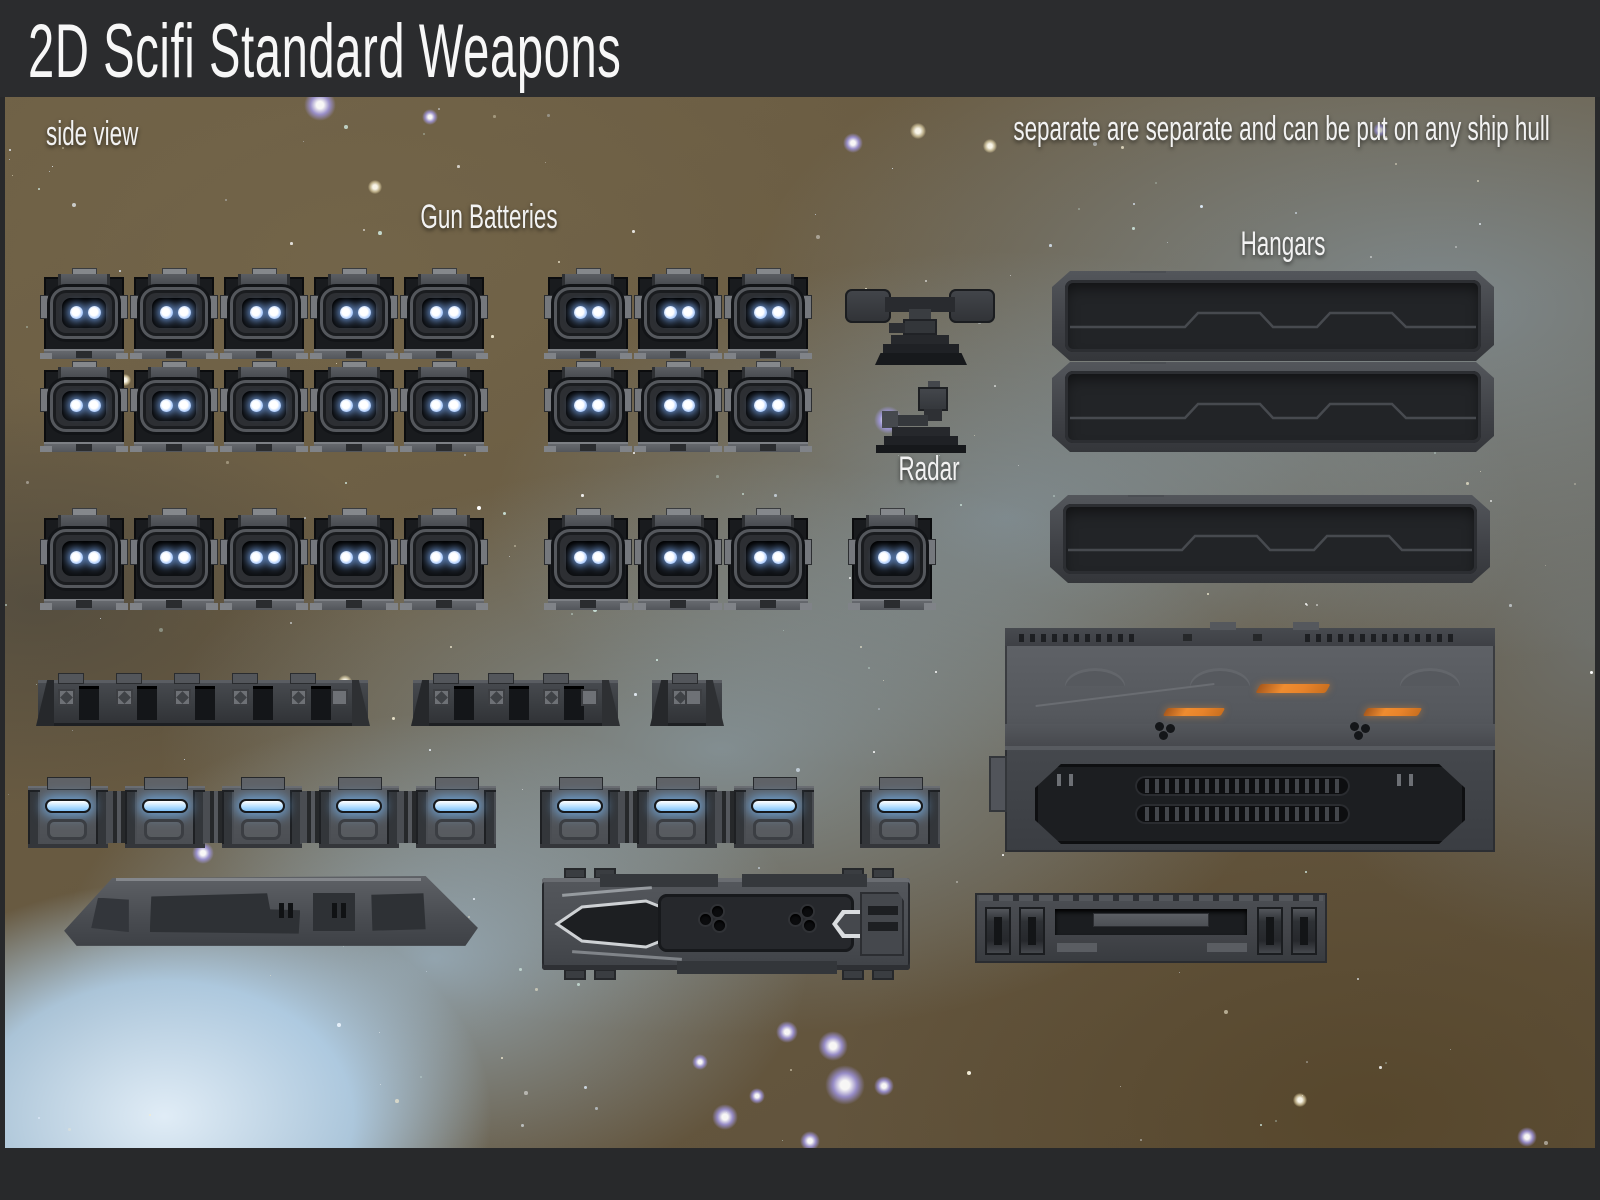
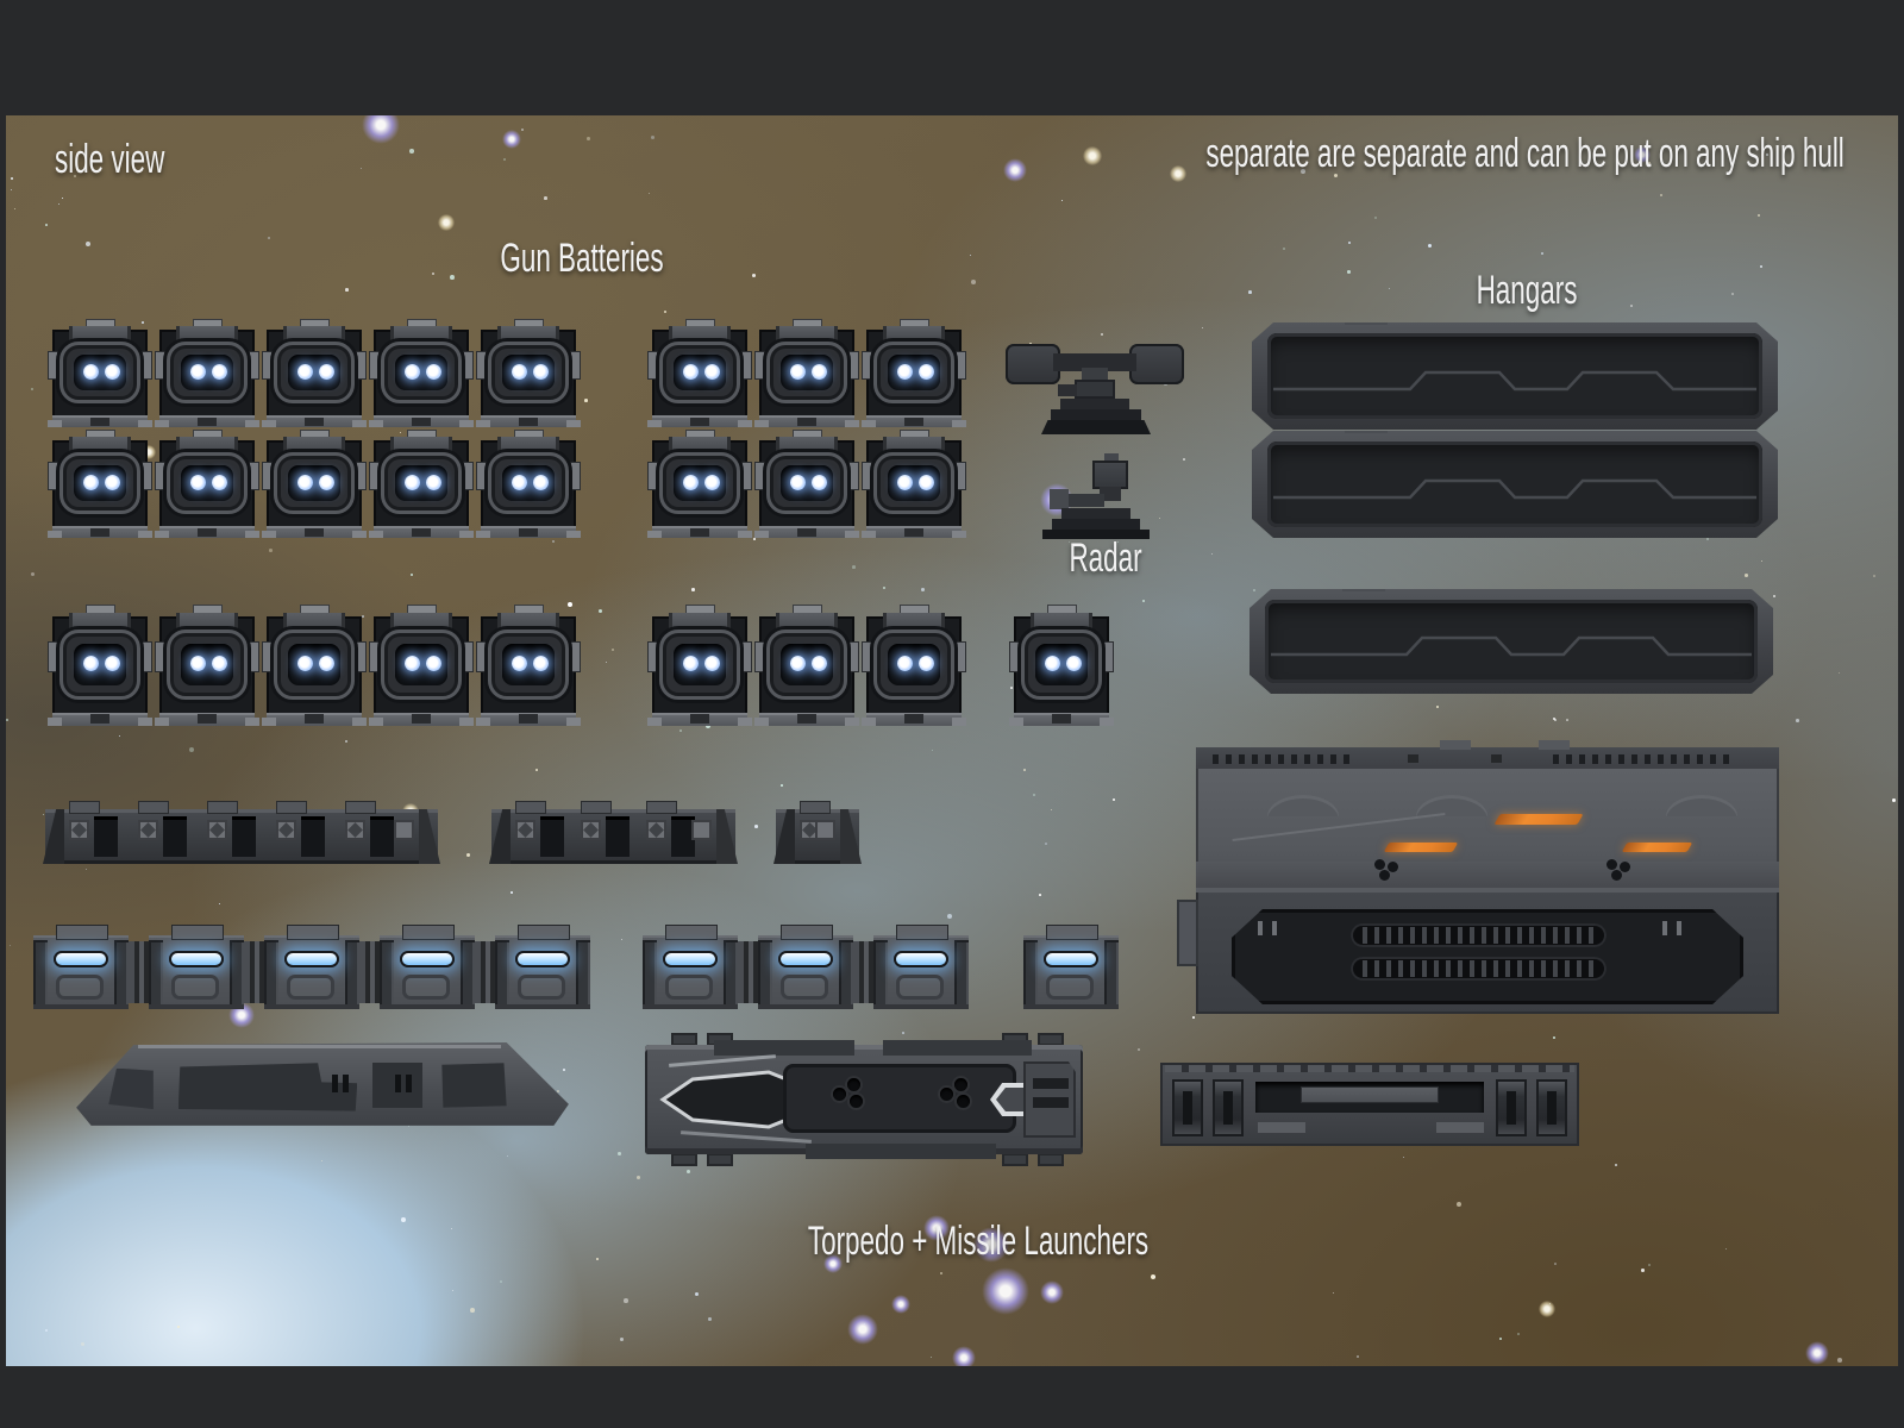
- 2D Scifi Standard Weapons
  side view
  separate are separate and can be put on any ship hull
  Gun Batteries
  Hangars
  Radar
+ Torpedo + Missile Launchers
